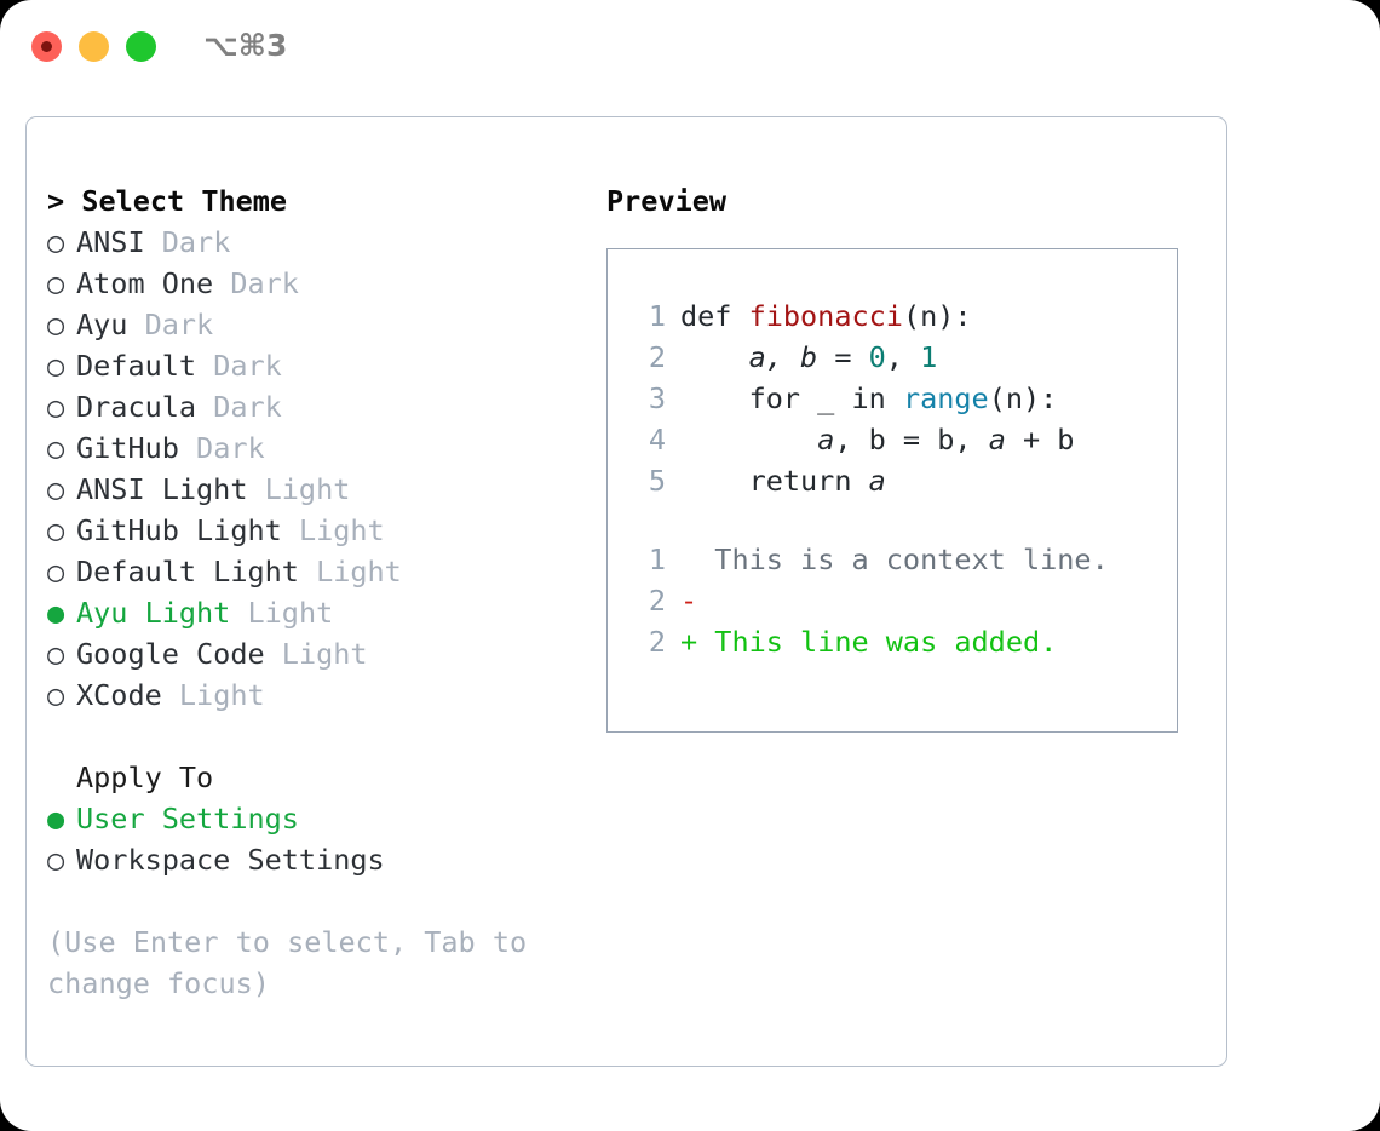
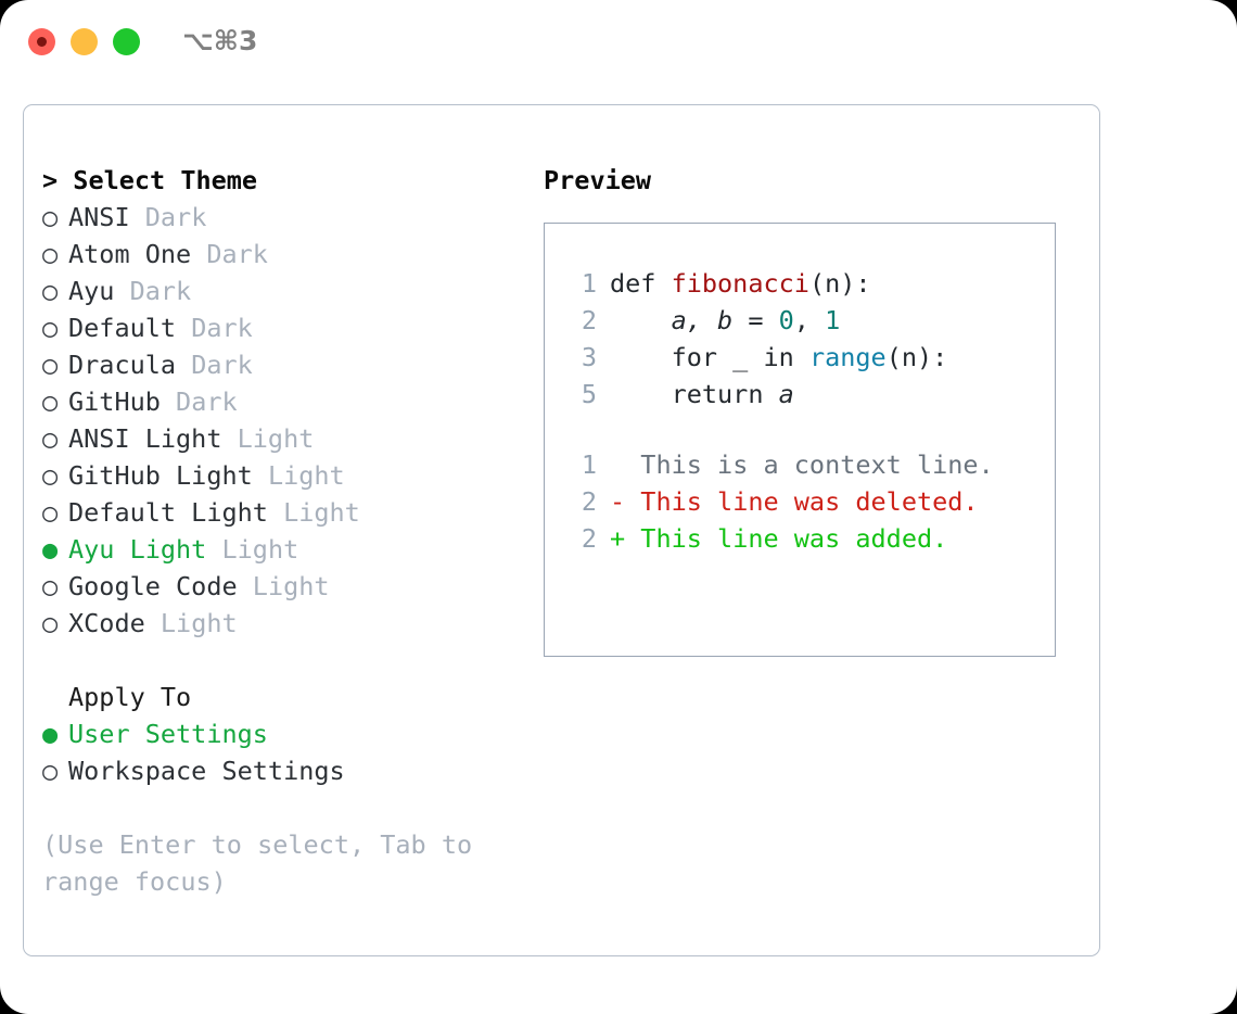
  ⌥⌘3
  > Select Theme
  ○
  ANSI
  Dark
  ○
  Atom One
  Dark
  ○
  Ayu
  Dark
  ○
  Default
  Dark
  ○
  Dracula
  Dark
  ○
  GitHub
  Dark
  ○
  ANSI Light
  Light
  ○
  GitHub Light
  Light
  ○
  Default Light
  Light
  ●
  Ayu Light
  Light
  ○
  Google Code
  Light
  ○
  XCode
  Light
  Apply To
  ●
  User Settings
  ○
  Workspace Settings
- (Use Enter to select, Tab to change focus)
+ (Use Enter to select, Tab to range focus)
  Preview
  1
  def fibonacci(n):
  2
  a, b = 0, 1
  3
  for _ in range(n):
- 4
- a, b = b, a + b
  5
  return a
  1
  This is a context line.
  2
  -
+ This line was deleted.
  2
  +
  This line was added.
